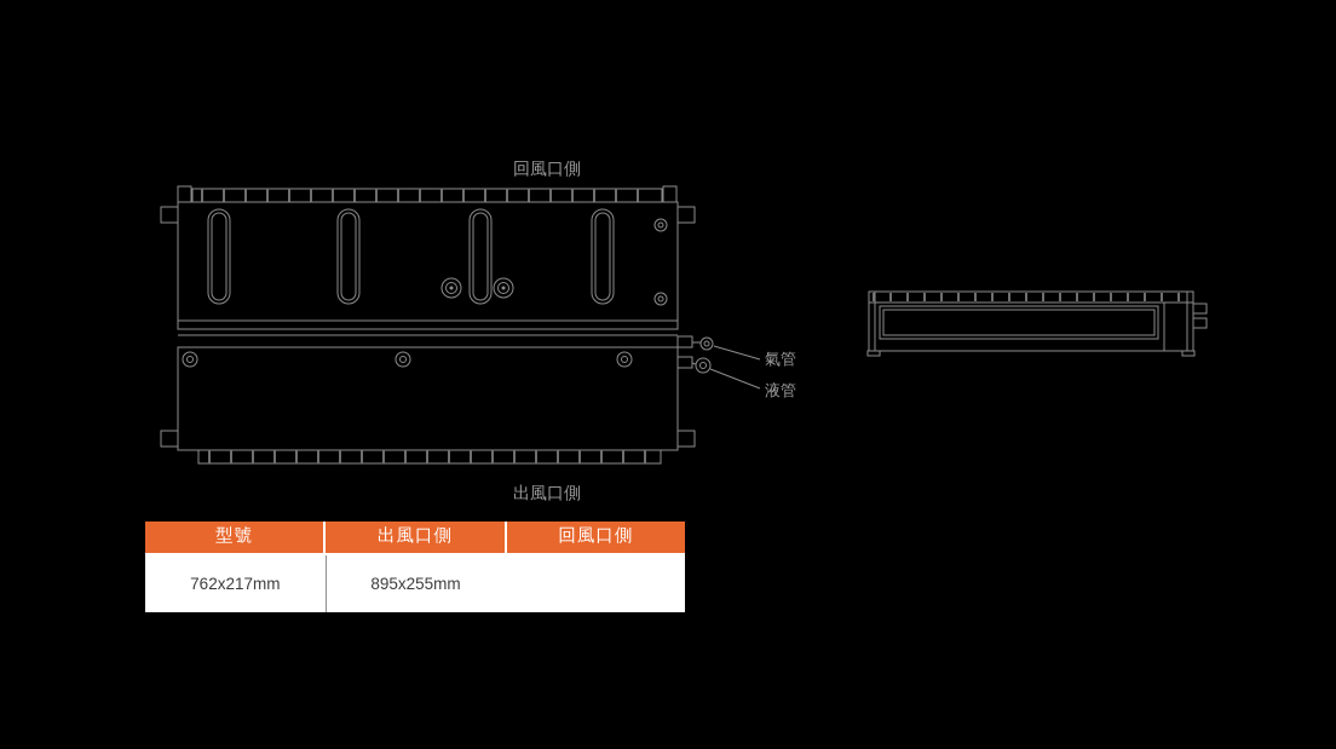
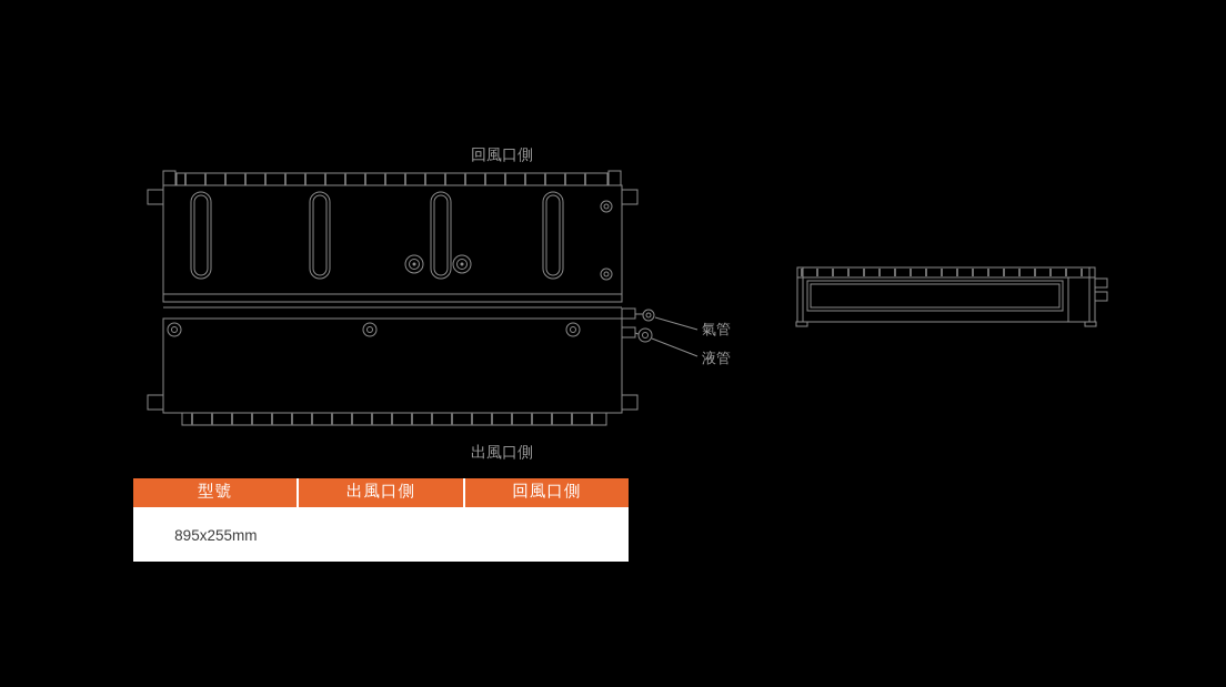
  氣管
  液管
  回風口側
  出風口側
  型號
  出風口側
  回風口側
- 762x217mm
  895x255mm
